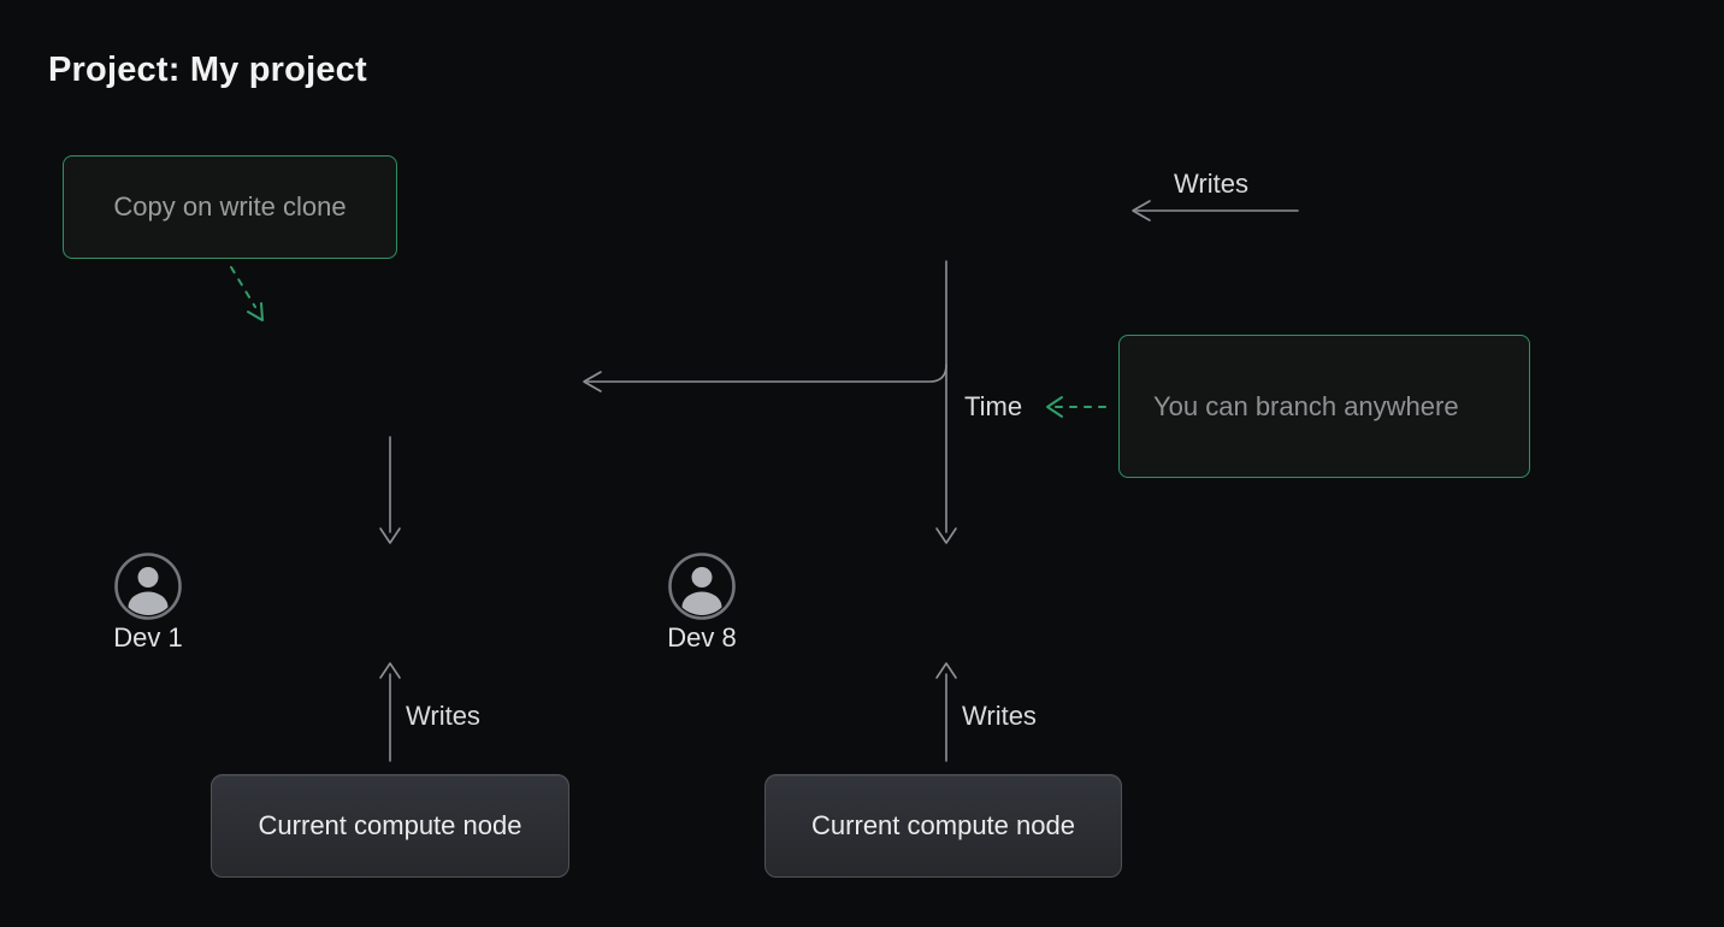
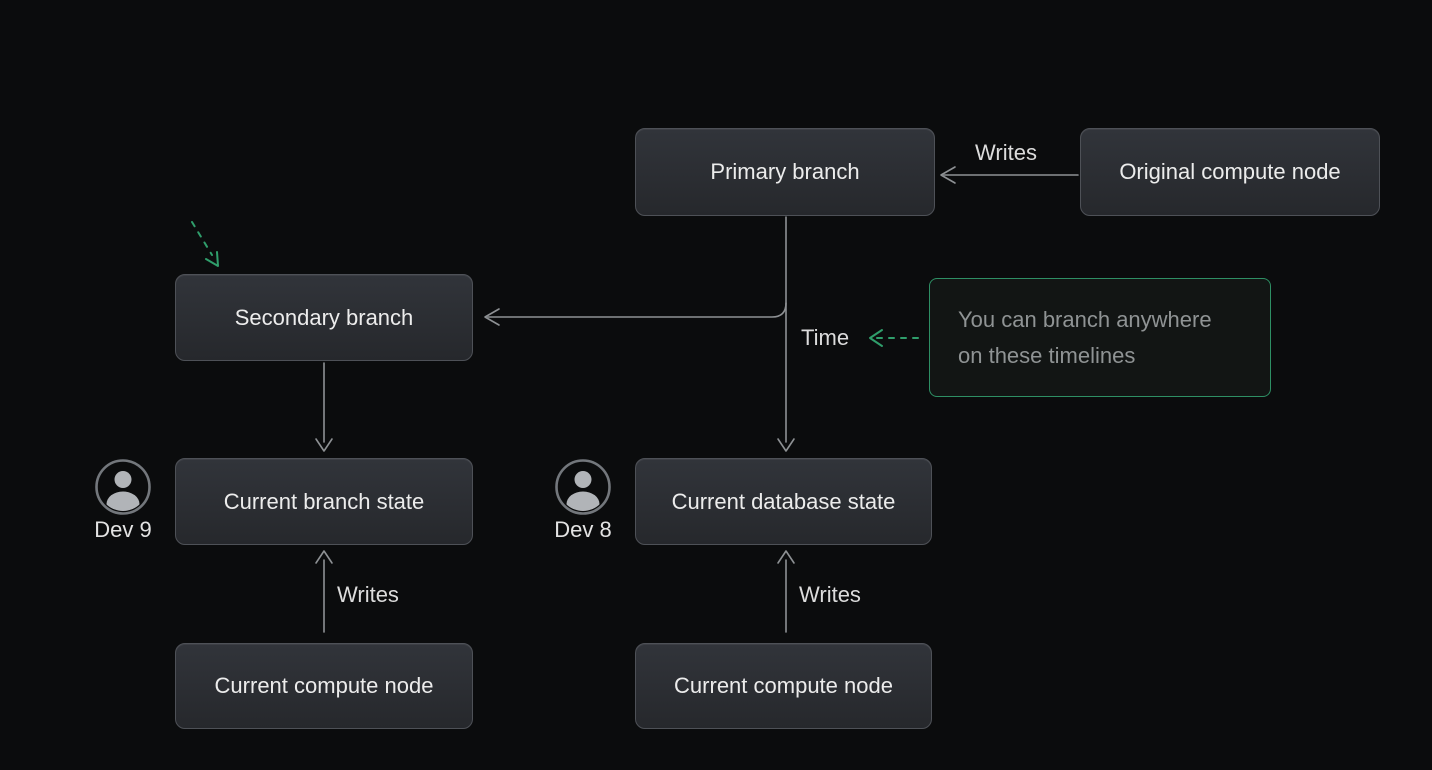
- Project: My project
- Copy on write clone
  You can branch anywhere
+ on these timelines
+ Primary branch
+ Original compute node
+ Secondary branch
+ Current branch state
+ Current database state
  Current compute node
  Current compute node
  Writes
  Time
  Writes
  Writes
- Dev 1
+ Dev 9
  Dev 8
